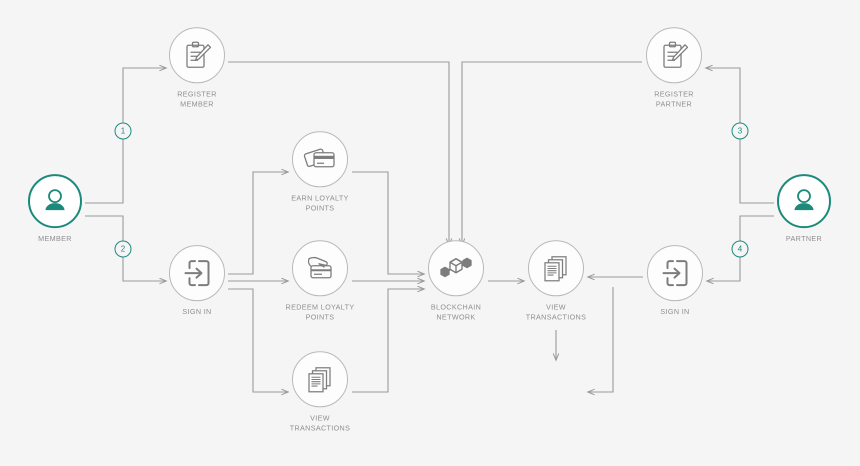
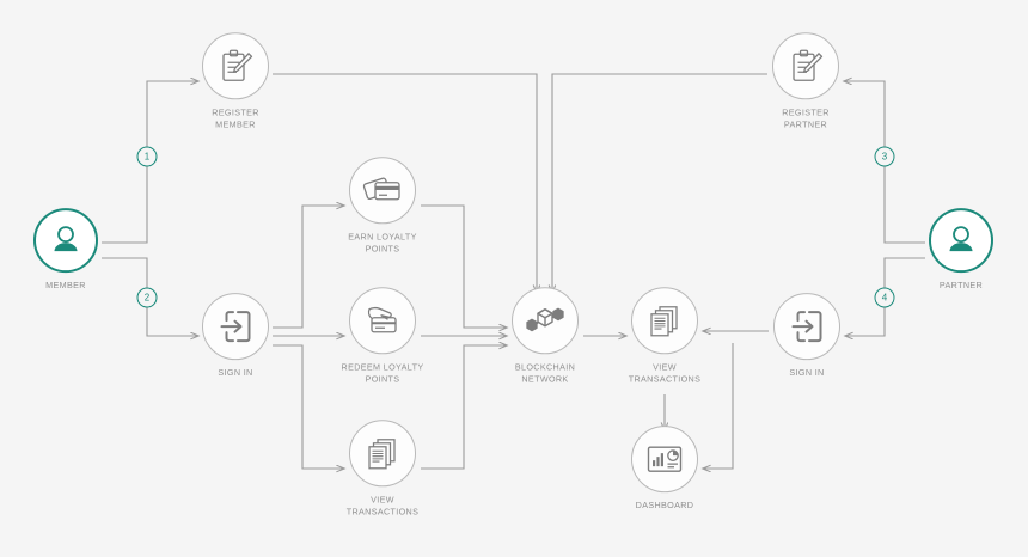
  MEMBER
  REGISTER
  MEMBER
  SIGN IN
  EARN LOYALTY
  POINTS
  REDEEM LOYALTY
  POINTS
  VIEW
  TRANSACTIONS
  BLOCKCHAIN
  NETWORK
  VIEW
  TRANSACTIONS
+ DASHBOARD
  SIGN IN
  REGISTER
  PARTNER
  PARTNER
  1
  2
  3
  4
